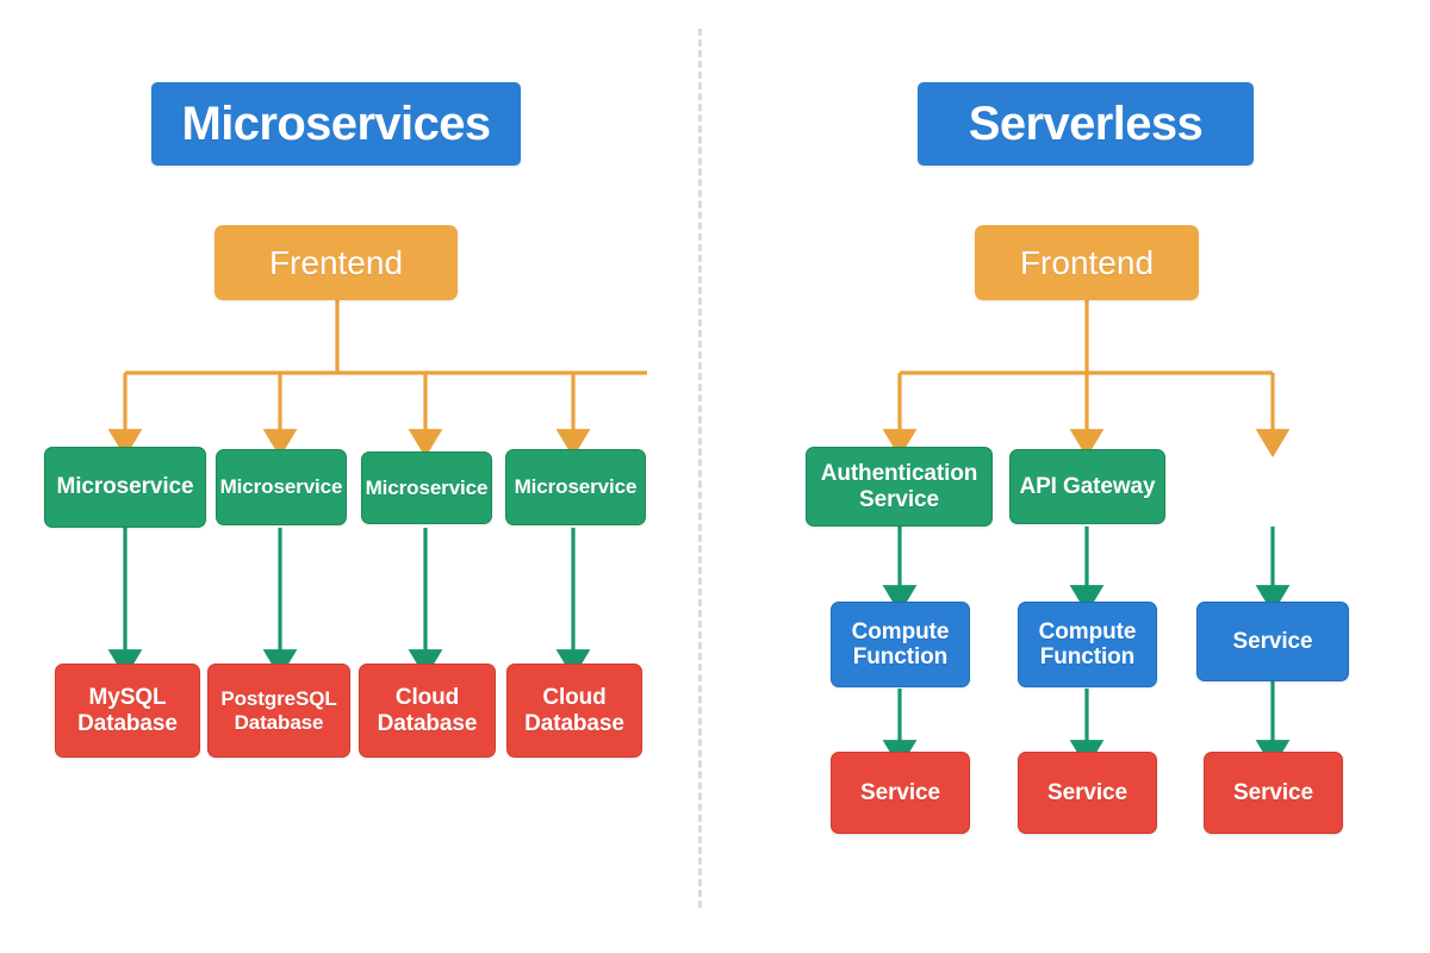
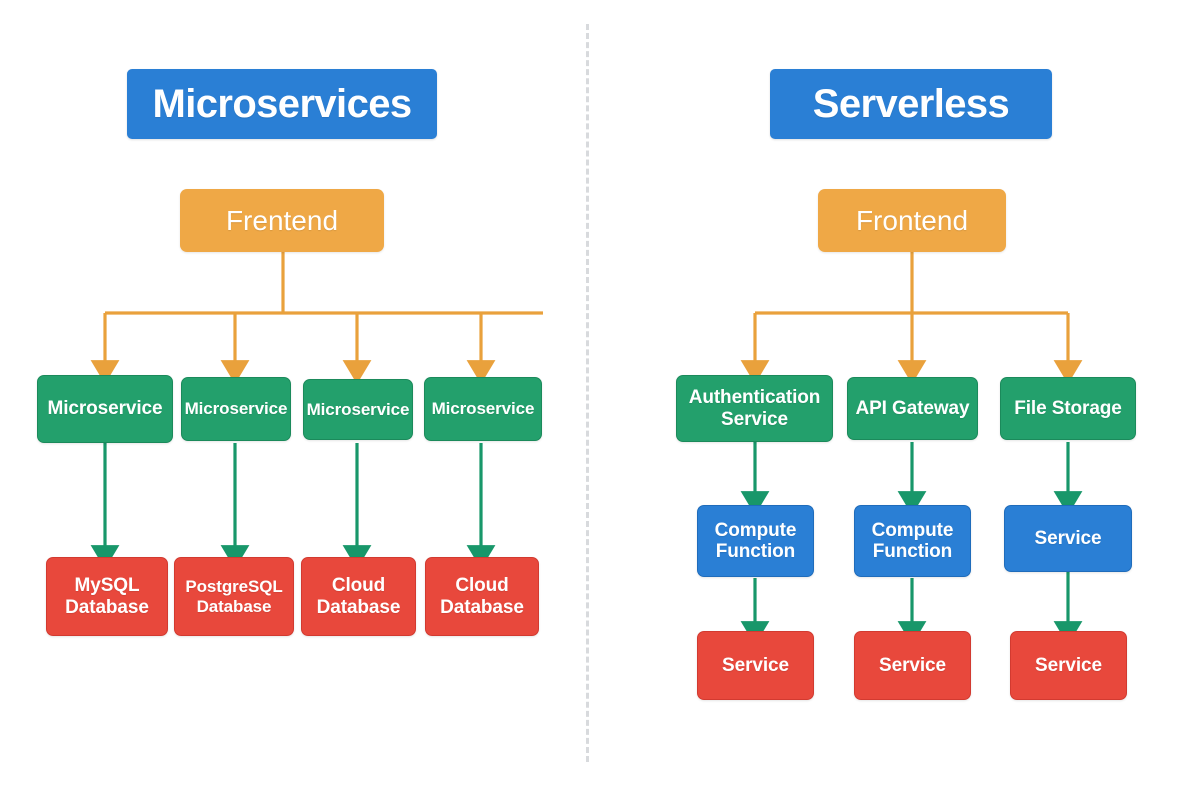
  Microservices
  Frentend
  Microservice
  Microservice
  Microservice
  Microservice
  MySQL
  Database
  PostgreSQL
  Database
  Cloud
  Database
  Cloud
  Database
  Serverless
  Frontend
  Authentication
  Service
  API Gateway
+ File Storage
  Compute
  Function
  Compute
  Function
  Service
  Service
  Service
  Service
